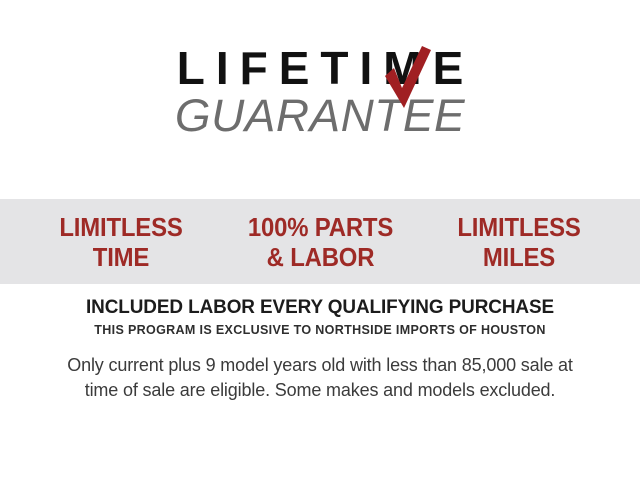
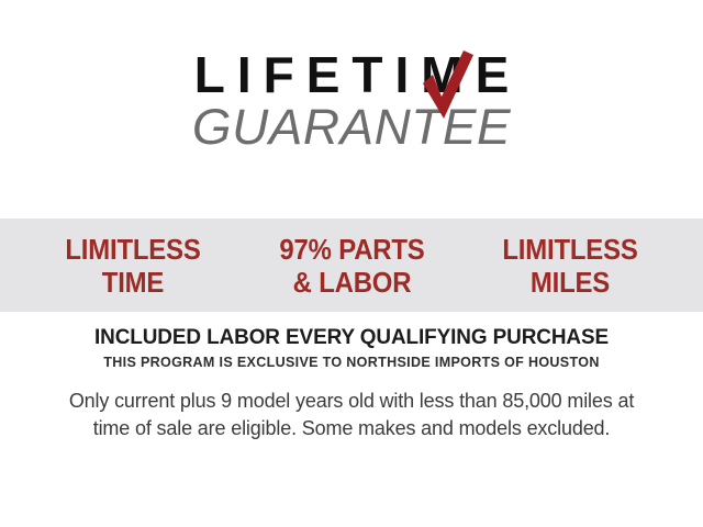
  LIFETIME
  GUARANTEE
  LIMITLESS
  TIME
- 100% PARTS
+ 97% PARTS
  & LABOR
  LIMITLESS
  MILES
  INCLUDED LABOR EVERY QUALIFYING PURCHASE
  THIS PROGRAM IS EXCLUSIVE TO NORTHSIDE IMPORTS OF HOUSTON
- Only current plus 9 model years old with less than 85,000 sale at
+ Only current plus 9 model years old with less than 85,000 miles at
  time of sale are eligible. Some makes and models excluded.
